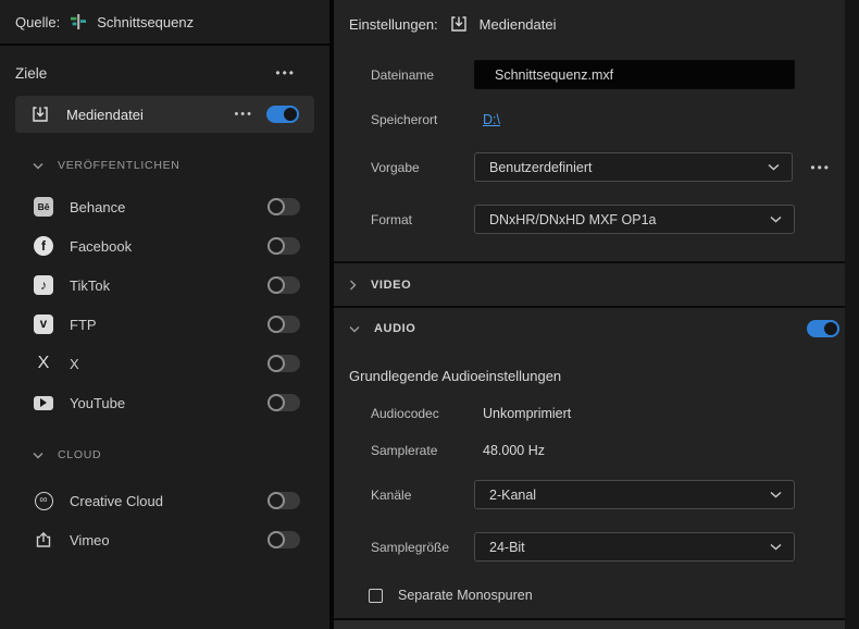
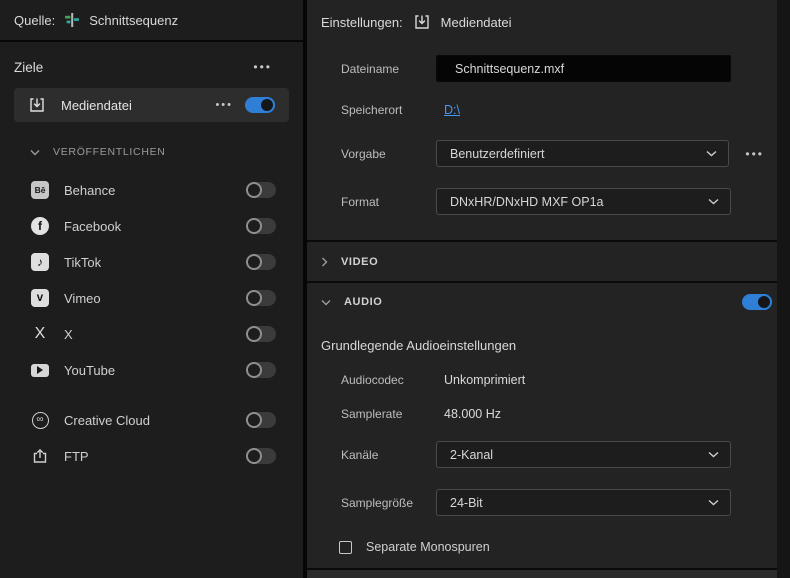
  Quelle:
  Schnittsequenz
  Ziele
  •••
  Mediendatei
  •••
  VERÖFFENTLICHEN
  Bē
  Behance
  f
  Facebook
  ♪
  TikTok
  v
- FTP
+ Vimeo
  X
  X
  YouTube
- CLOUD
  ∞
  Creative Cloud
- Vimeo
+ FTP
  Einstellungen:
  Mediendatei
  Dateiname
  Schnittsequenz.mxf
  Speicherort
  D:\
  Vorgabe
  Benutzerdefiniert
  •••
  Format
  DNxHR/DNxHD MXF OP1a
  VIDEO
  AUDIO
  Grundlegende Audioeinstellungen
  Audiocodec
  Unkomprimiert
  Samplerate
  48.000 Hz
  Kanäle
  2-Kanal
  Samplegröße
  24-Bit
  Separate Monospuren
